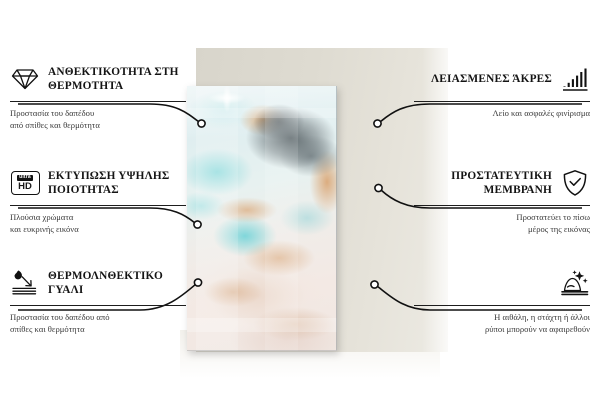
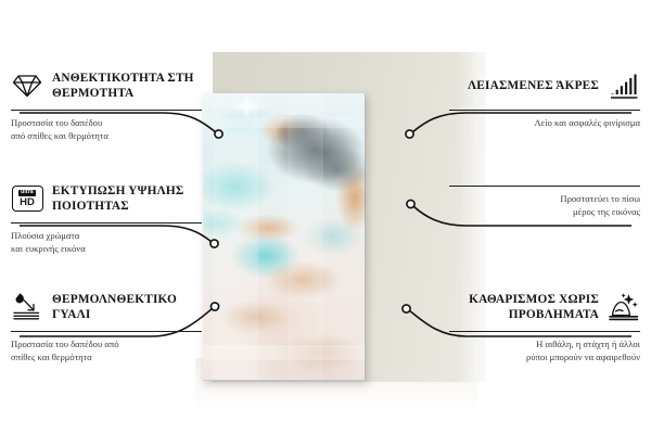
  ΑΝΘΕΚΤΙΚΟΤΗΤΑ ΣΤΗ ΘΕΡΜΟΤΗΤΑ
  Προστασία του δαπέδου
  από σπίθες και θερμότητα
  HD
  ΕΚΤΥΠΩΣΗ ΥΨΗΛΗΣ ΠΟΙΟΤΗΤΑΣ
  Πλούσια χρώματα
  και ευκρινής εικόνα
  ΘΕΡΜΟΛΝΘΕΚΤΙΚΟ ΓΥΑΛΙ
  Προστασία του δαπέδου από
  σπίθες και θερμότητα
  ΛΕΙΑΣΜΕΝΕΣ ΆΚΡΕΣ
  Λείο και ασφαλές φινίρισμα
- ΠΡΟΣΤΑΤΕΥΤΙΚΗ ΜΕΜΒΡΑΝΗ
  Προστατεύει το πίσω
  μέρος της εικόνας
+ ΚΑΘΑΡΙΣΜΟΣ ΧΩΡΙΣ ΠΡΟΒΛΗΜΑΤΑ
  Η αιθάλη, η στάχτη ή άλλοι
  ρύποι μπορούν να αφαιρεθούν
